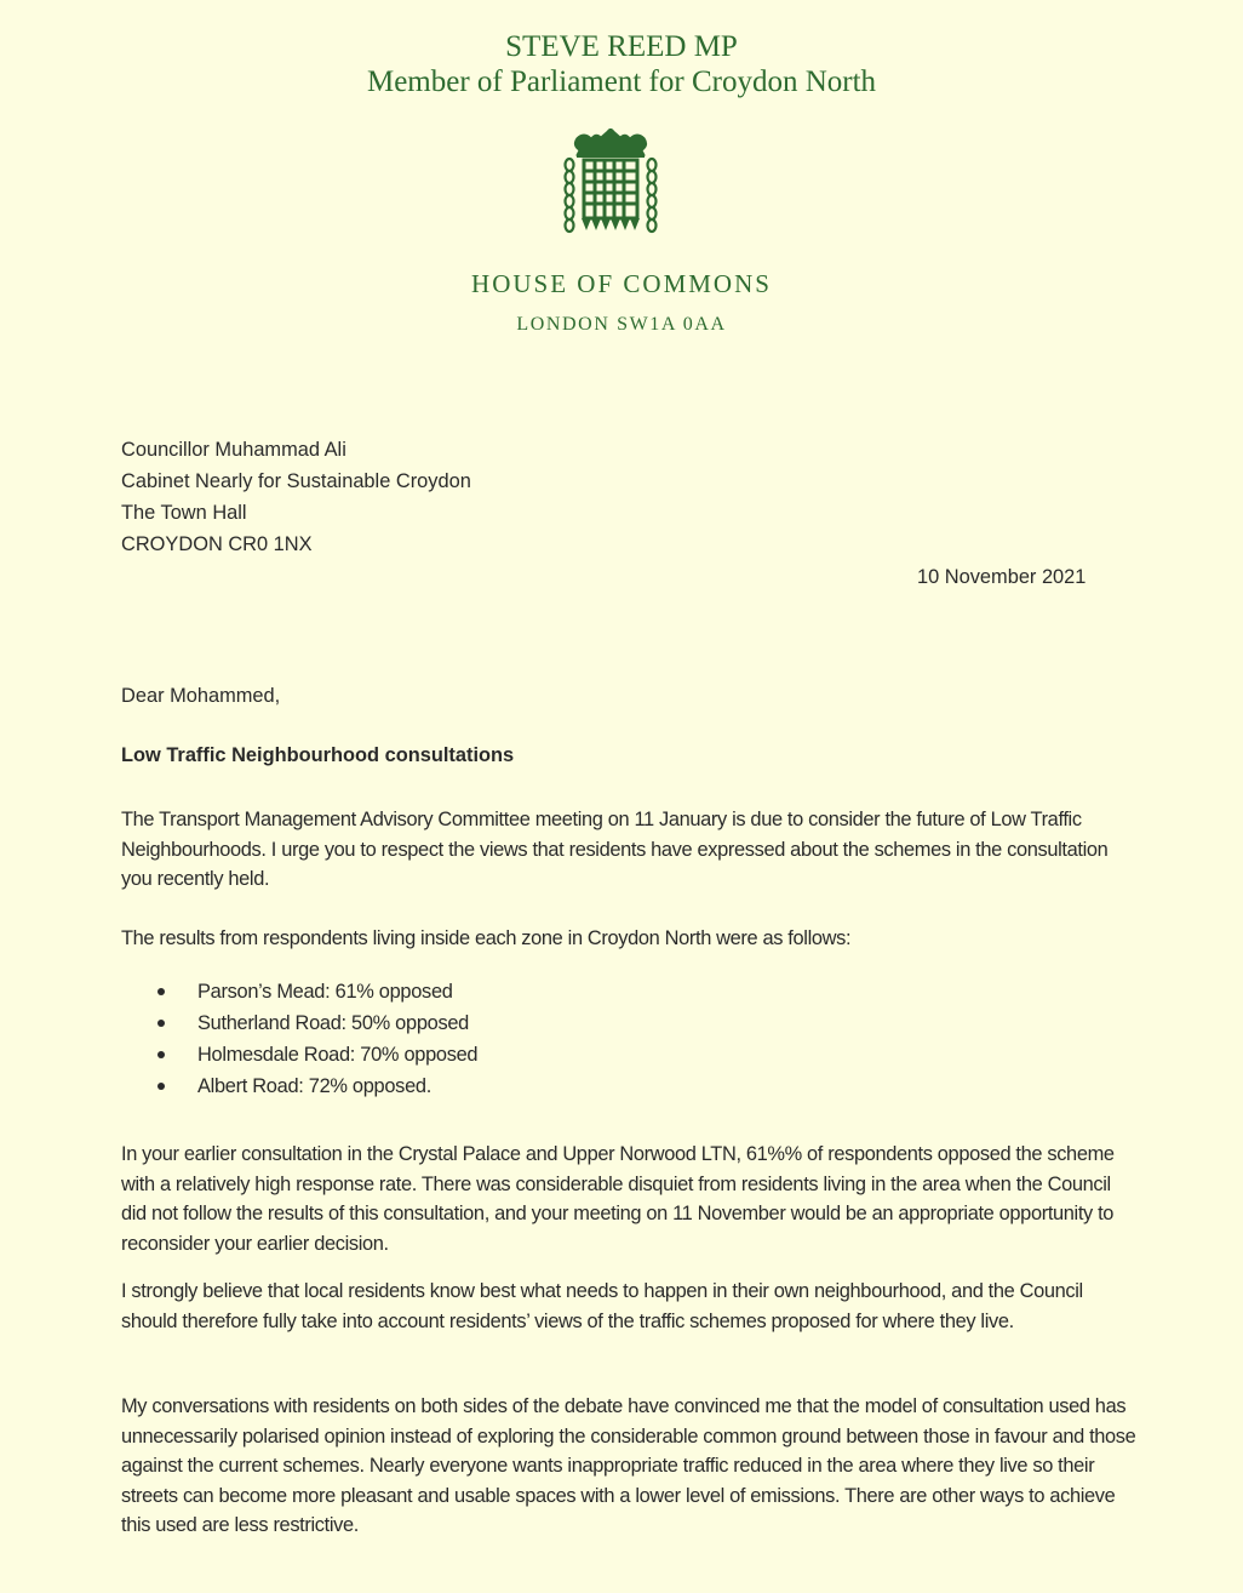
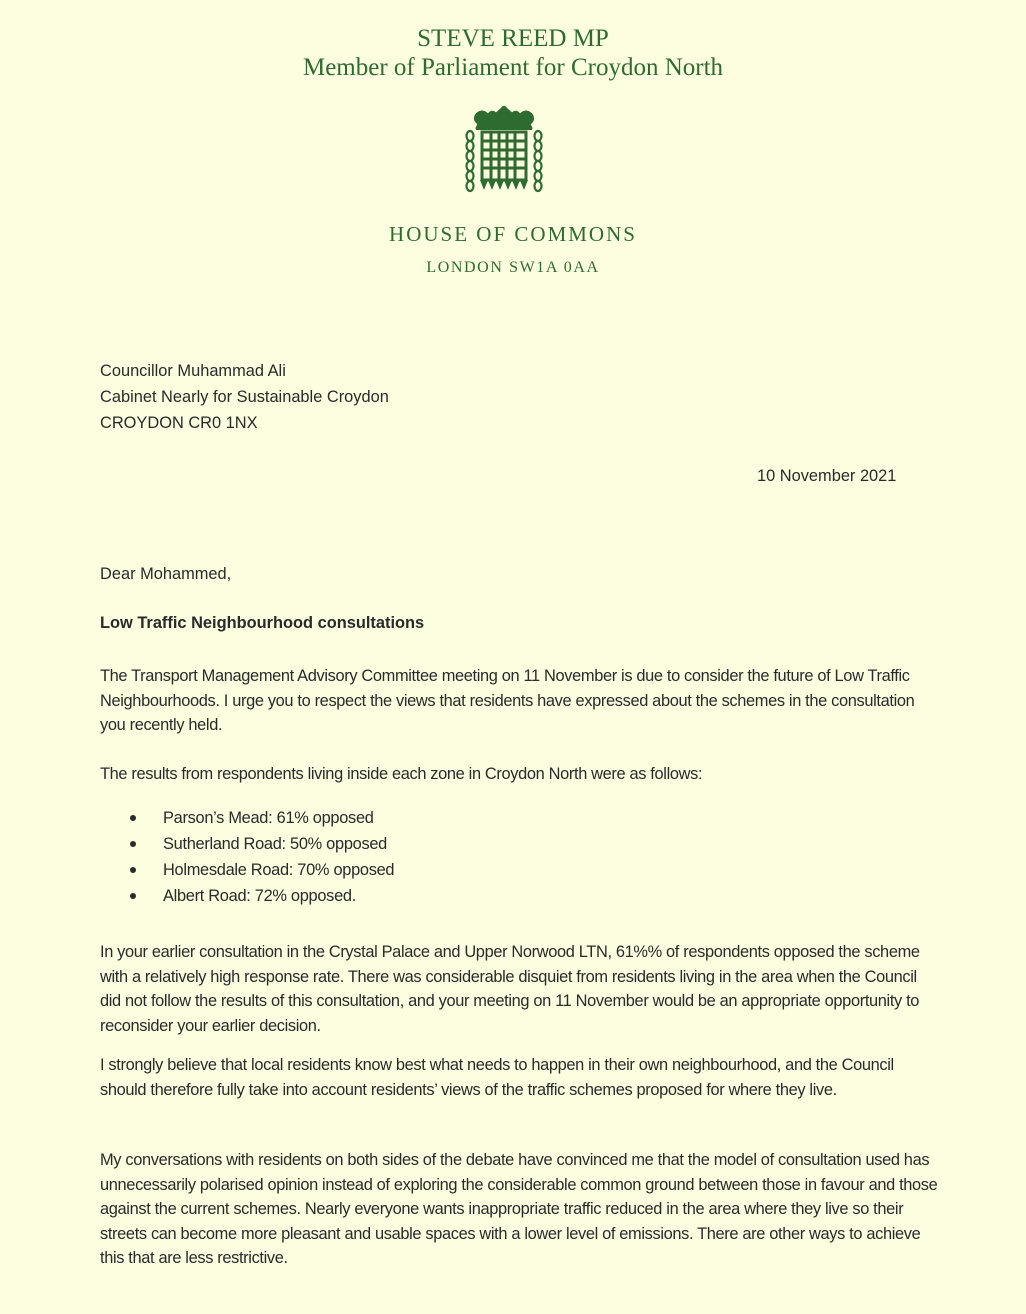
  STEVE REED MP
  Member of Parliament for Croydon North
  HOUSE OF COMMONS
  LONDON SW1A 0AA
  Councillor Muhammad Ali
  Cabinet Nearly for Sustainable Croydon
- The Town Hall
  CROYDON CR0 1NX
  10 November 2021
  Dear Mohammed,
  Low Traffic Neighbourhood consultations
- The Transport Management Advisory Committee meeting on 11 January is due to consider the future of Low Traffic Neighbourhoods. I urge you to respect the views that residents have expressed about the schemes in the consultation you recently held.
+ The Transport Management Advisory Committee meeting on 11 November is due to consider the future of Low Traffic Neighbourhoods. I urge you to respect the views that residents have expressed about the schemes in the consultation you recently held.
  The results from respondents living inside each zone in Croydon North were as follows:
  Parson’s Mead: 61% opposed
  Sutherland Road: 50% opposed
  Holmesdale Road: 70% opposed
  Albert Road: 72% opposed.
  In your earlier consultation in the Crystal Palace and Upper Norwood LTN, 61%% of respondents opposed the scheme with a relatively high response rate. There was considerable disquiet from residents living in the area when the Council did not follow the results of this consultation, and your meeting on 11 November would be an appropriate opportunity to reconsider your earlier decision.
  I strongly believe that local residents know best what needs to happen in their own neighbourhood, and the Council should therefore fully take into account residents’ views of the traffic schemes proposed for where they live.
- My conversations with residents on both sides of the debate have convinced me that the model of consultation used has unnecessarily polarised opinion instead of exploring the considerable common ground between those in favour and those against the current schemes. Nearly everyone wants inappropriate traffic reduced in the area where they live so their streets can become more pleasant and usable spaces with a lower level of emissions. There are other ways to achieve this used are less restrictive.
+ My conversations with residents on both sides of the debate have convinced me that the model of consultation used has unnecessarily polarised opinion instead of exploring the considerable common ground between those in favour and those against the current schemes. Nearly everyone wants inappropriate traffic reduced in the area where they live so their streets can become more pleasant and usable spaces with a lower level of emissions. There are other ways to achieve this that are less restrictive.
